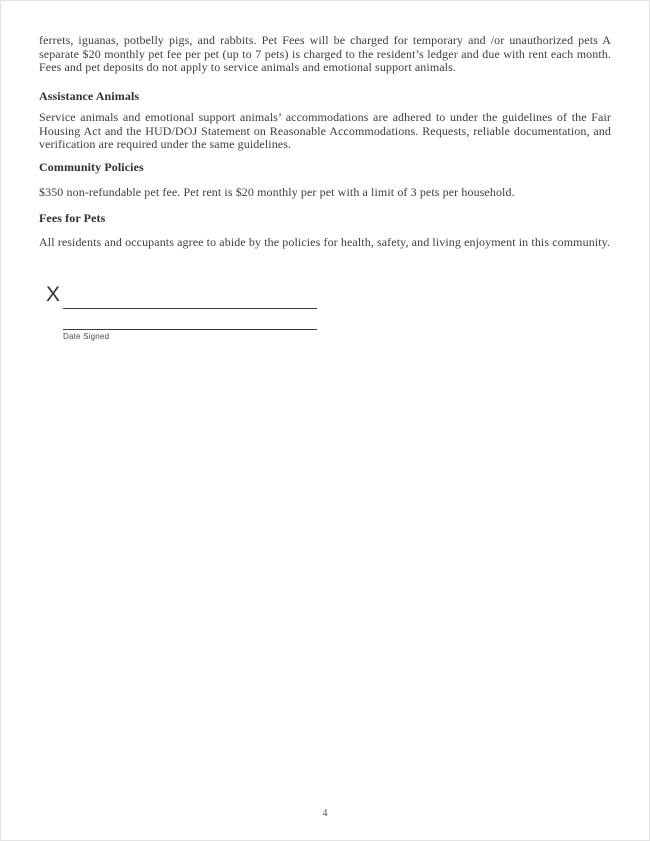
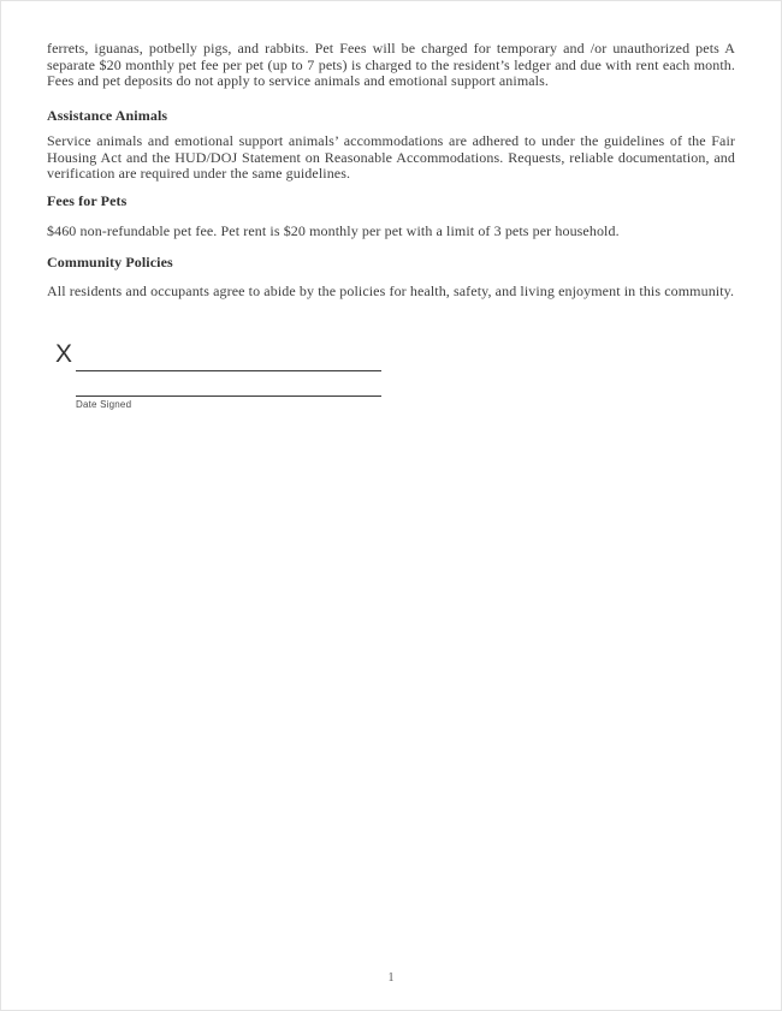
  ferrets, iguanas, potbelly pigs, and rabbits. Pet Fees will be charged for temporary and /or unauthorized pets A separate $20 monthly pet fee per pet (up to 7 pets) is charged to the resident’s ledger and due with rent each month. Fees and pet deposits do not apply to service animals and emotional support animals.
  Assistance Animals
  Service animals and emotional support animals’ accommodations are adhered to under the guidelines of the Fair Housing Act and the HUD/DOJ Statement on Reasonable Accommodations. Requests, reliable documentation, and verification are required under the same guidelines.
- Community Policies
+ Fees for Pets
- $350 non-refundable pet fee. Pet rent is $20 monthly per pet with a limit of 3 pets per household.
+ $460 non-refundable pet fee. Pet rent is $20 monthly per pet with a limit of 3 pets per household.
- Fees for Pets
+ Community Policies
  All residents and occupants agree to abide by the policies for health, safety, and living enjoyment in this community.
  X
  Date Signed
- 4
+ 1
